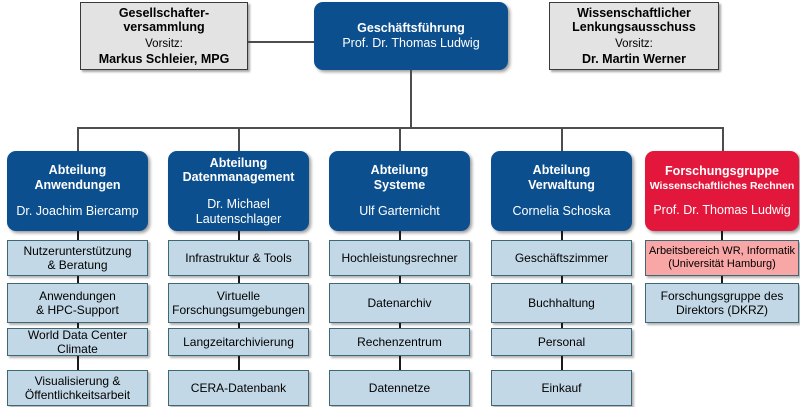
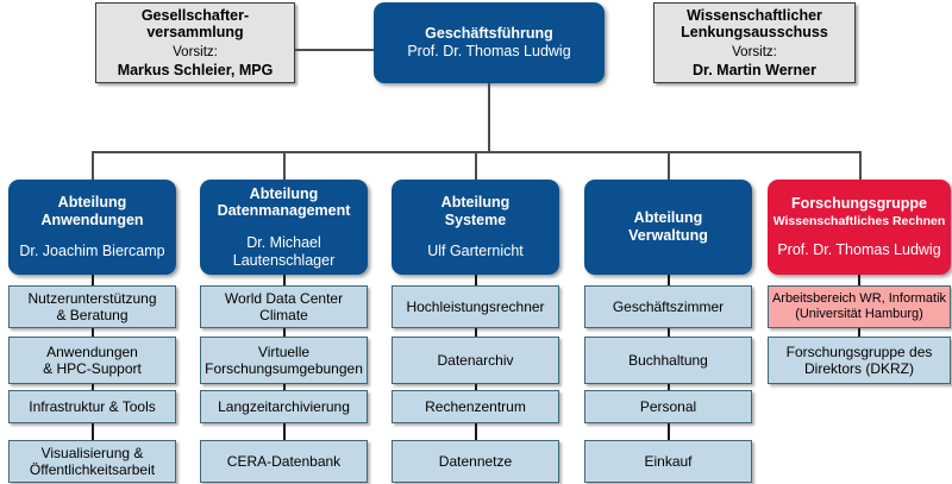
  Gesellschafter-
  versammlung
  Vorsitz:
  Markus Schleier, MPG
  Geschäftsführung
  Prof. Dr. Thomas Ludwig
  Wissenschaftlicher
  Lenkungsausschuss
  Vorsitz:
  Dr. Martin Werner
  Abteilung
  Anwendungen
  Dr. Joachim Biercamp
  Nutzerunterstützung
  & Beratung
  Anwendungen
  & HPC-Support
- World Data Center Climate
+ Infrastruktur & Tools
  Visualisierung &
  Öffentlichkeitsarbeit
  Abteilung
  Datenmanagement
  Dr. Michael Lautenschlager
- Infrastruktur & Tools
+ World Data Center Climate
  Virtuelle
  Forschungsumgebungen
  Langzeitarchivierung
  CERA-Datenbank
  Abteilung
  Systeme
  Ulf Garternicht
  Hochleistungsrechner
  Datenarchiv
  Rechenzentrum
  Datennetze
  Abteilung
  Verwaltung
- Cornelia Schoska
  Geschäftszimmer
  Buchhaltung
  Personal
  Einkauf
  Forschungsgruppe
  Wissenschaftliches Rechnen
  Prof. Dr. Thomas Ludwig
  Arbeitsbereich WR, Informatik
  (Universität Hamburg)
  Forschungsgruppe des
  Direktors (DKRZ)
